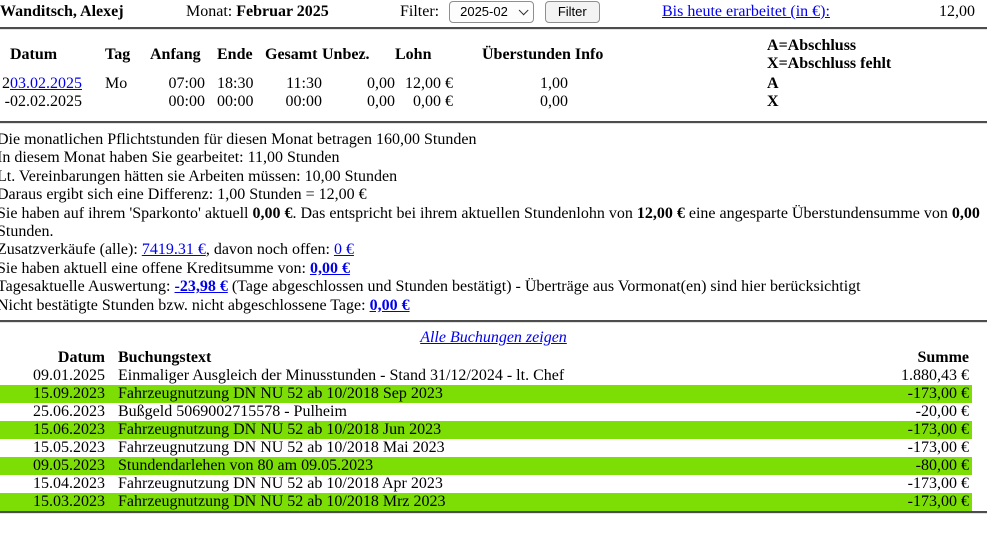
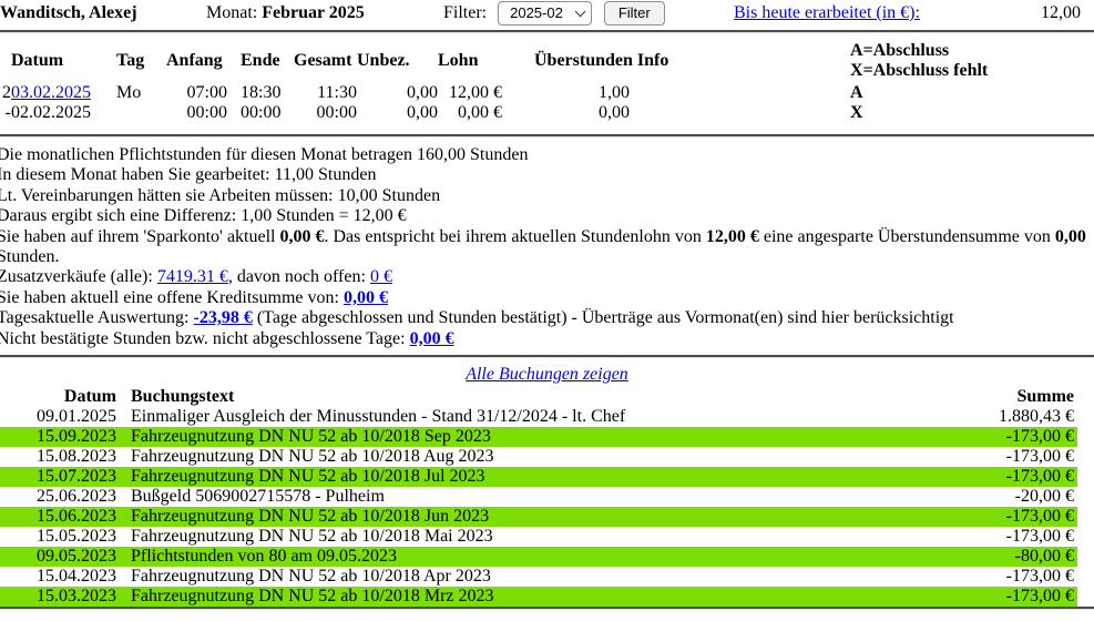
  Wanditsch, Alexej
  Monat: Februar 2025
  Filter: 2025-02 Filter
  Bis heute erarbeitet (in €):
  12,00
  	Datum	Tag	Anfang	Ende	Gesamt	Unbez.	Lohn	Überstunden Info	A=Abschluss X=Abschluss fehlt
  2	03.02.2025	Mo	07:00	18:30	11:30	0,00	12,00 €	1,00	A
  -	02.02.2025		00:00	00:00	00:00	0,00	0,00 €	0,00	X
  Die monatlichen Pflichtstunden für diesen Monat betragen 160,00 Stunden
  n diesem Monat haben Sie gearbeitet: 11,00 Stunden
  Lt. Vereinbarungen hätten sie Arbeiten müssen: 10,00 Stunden
  Daraus ergibt sich eine Differenz: 1,00 Stunden = 12,00 €
  Sie haben auf ihrem 'Sparkonto' aktuell 0,00 €. Das entspricht bei ihrem aktuellen Stundenlohn von 12,00 € eine angesparte Überstundensumme von 0,00 Stunden.
  Zusatzverkäufe (alle): 7419.31 €, davon noch offen: 0 €
  Sie haben aktuell eine offene Kreditsumme von: 0,00 €
  Tagesaktuelle Auswertung: -23,98 € (Tage abgeschlossen und Stunden bestätigt) - Überträge aus Vormonat(en) sind hier berücksichtigt
  Nicht bestätigte Stunden bzw. nicht abgeschlossene Tage: 0,00 €
  Alle Buchungen zeigen
  Datum	Buchungstext	Summe
  09.01.2025	Einmaliger Ausgleich der Minusstunden - Stand 31/12/2024 - lt. Chef	1.880,43 €
  15.09.2023	Fahrzeugnutzung DN NU 52 ab 10/2018 Sep 2023	-173,00 €
+ 15.08.2023	Fahrzeugnutzung DN NU 52 ab 10/2018 Aug 2023	-173,00 €
+ 15.07.2023	Fahrzeugnutzung DN NU 52 ab 10/2018 Jul 2023	-173,00 €
  25.06.2023	Bußgeld 5069002715578 - Pulheim	-20,00 €
  15.06.2023	Fahrzeugnutzung DN NU 52 ab 10/2018 Jun 2023	-173,00 €
  15.05.2023	Fahrzeugnutzung DN NU 52 ab 10/2018 Mai 2023	-173,00 €
- 09.05.2023	Stundendarlehen von 80 am 09.05.2023	-80,00 €
+ 09.05.2023	Pflichtstunden von 80 am 09.05.2023	-80,00 €
  15.04.2023	Fahrzeugnutzung DN NU 52 ab 10/2018 Apr 2023	-173,00 €
  15.03.2023	Fahrzeugnutzung DN NU 52 ab 10/2018 Mrz 2023	-173,00 €
